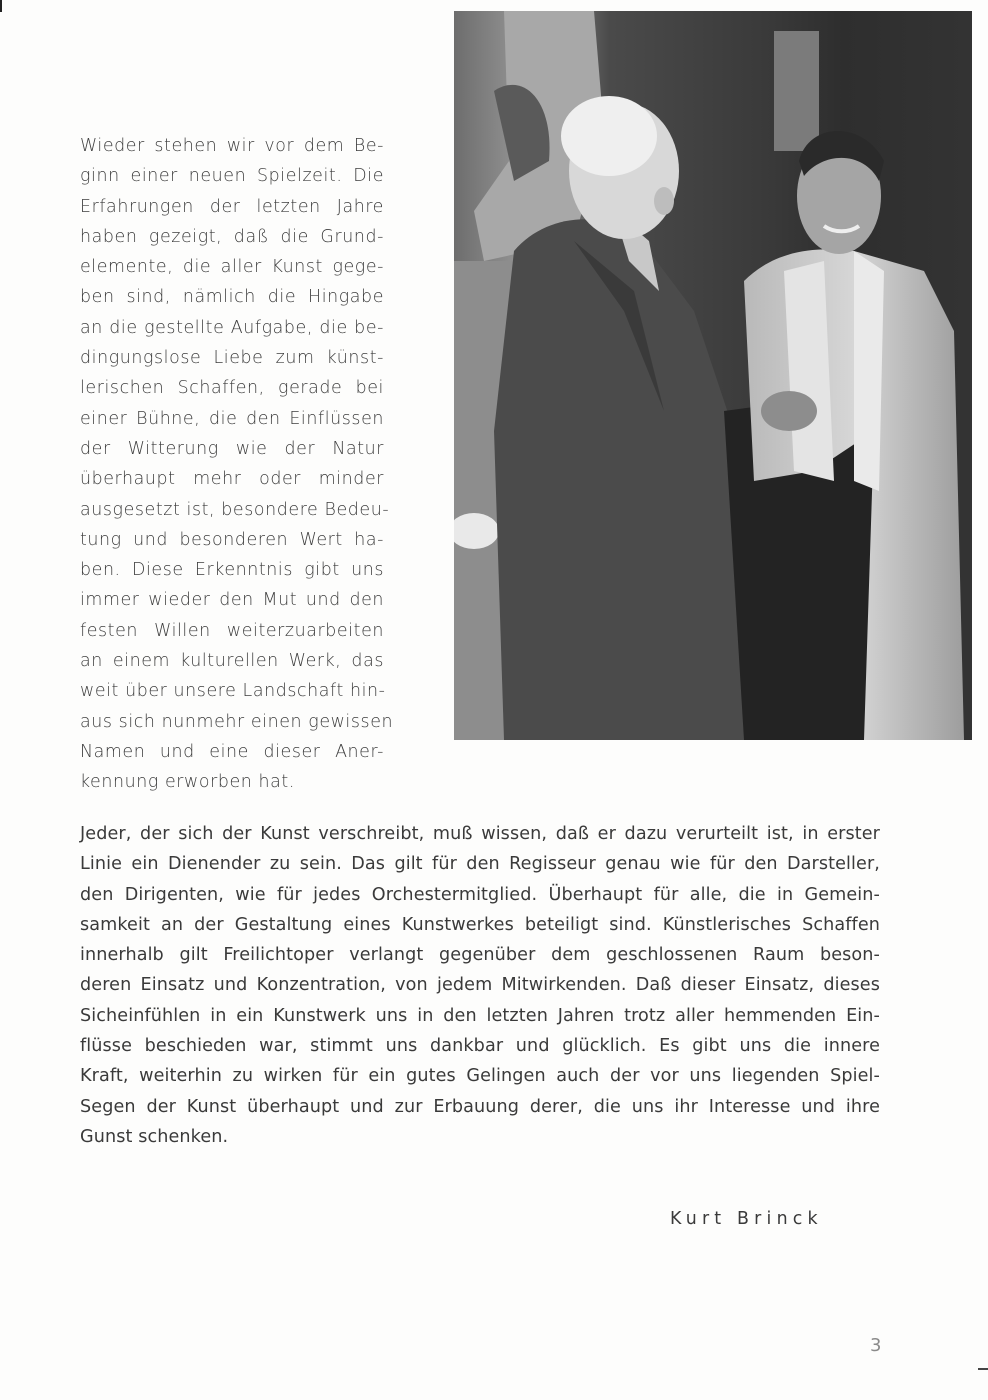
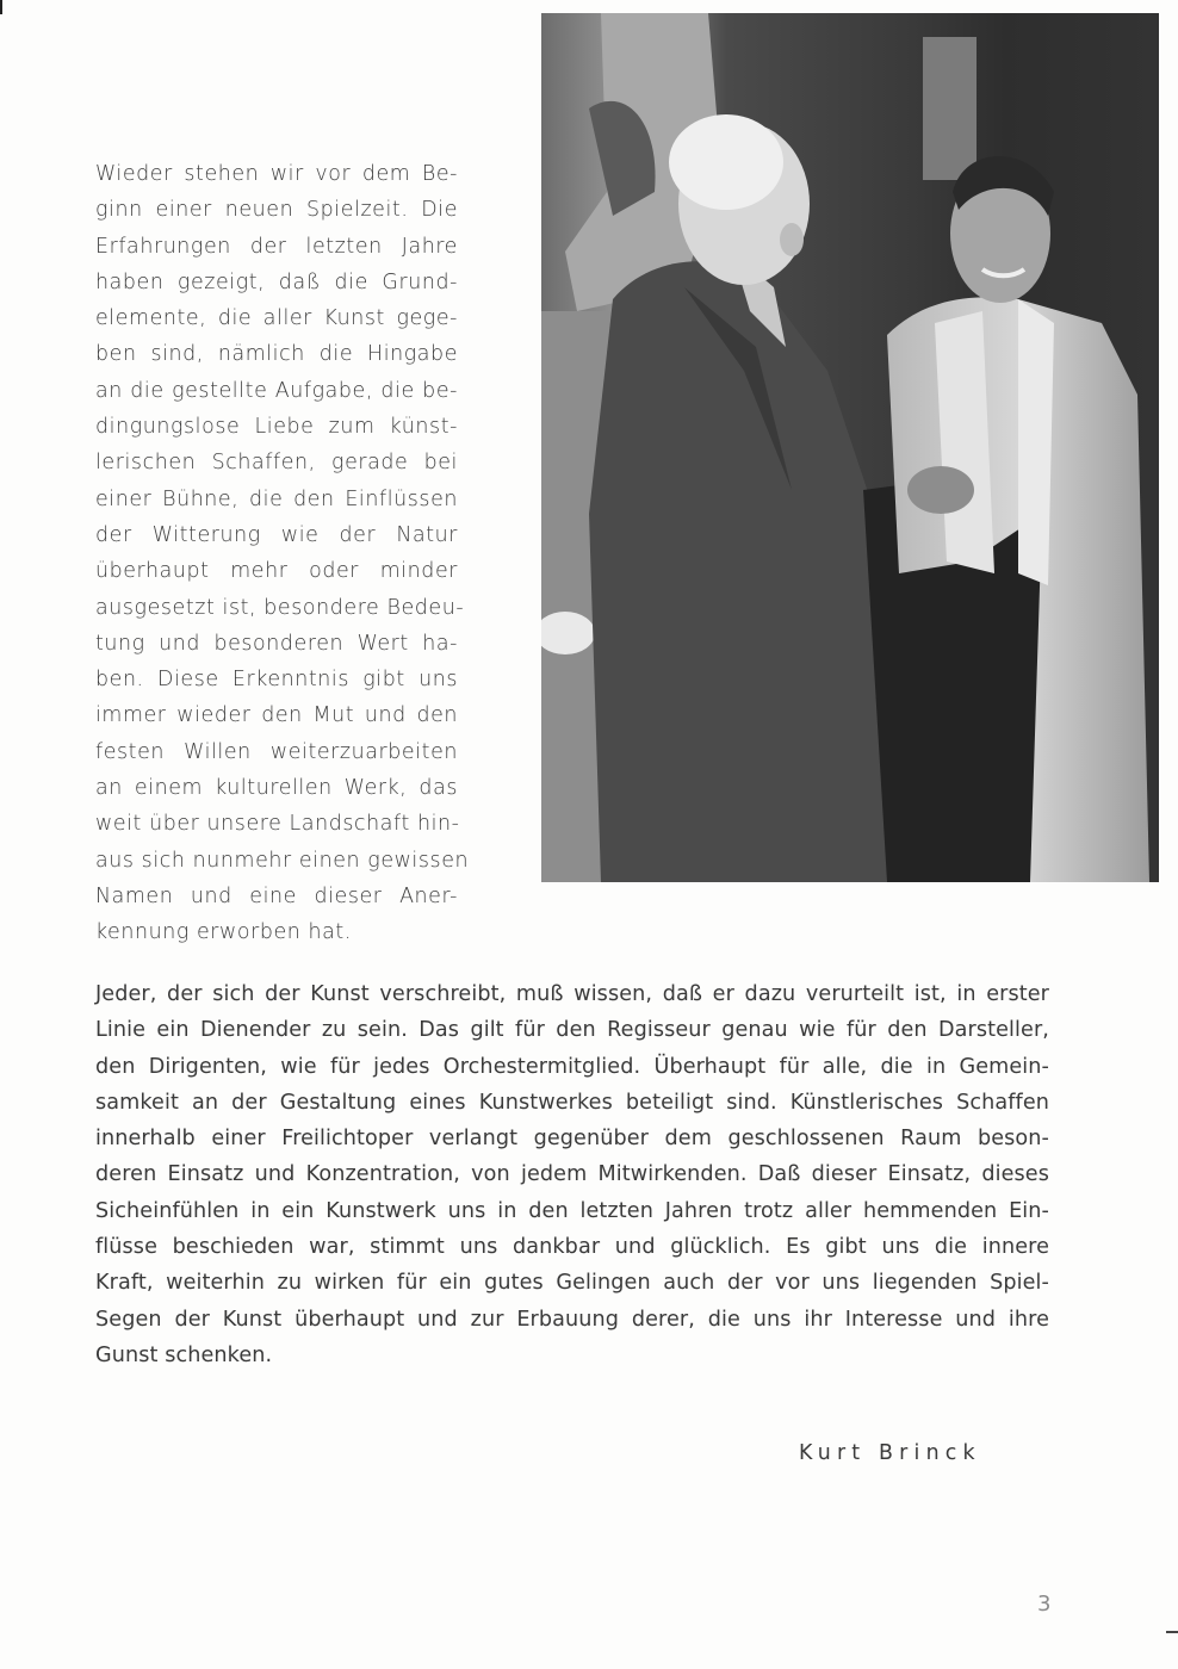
  Wieder stehen wir vor dem Be-
  ginn einer neuen Spielzeit. Die
  Erfahrungen der letzten Jahre
  haben gezeigt, daß die Grund-
  elemente, die aller Kunst gege-
  ben sind, nämlich die Hingabe
  an die gestellte Aufgabe, die be-
  dingungslose Liebe zum künst-
  lerischen Schaffen, gerade bei
  einer Bühne, die den Einflüssen
  der Witterung wie der Natur
  überhaupt mehr oder minder
  ausgesetzt ist, besondere Bedeu-
  tung und besonderen Wert ha-
  ben. Diese Erkenntnis gibt uns
  immer wieder den Mut und den
  festen Willen weiterzuarbeiten
  an einem kulturellen Werk, das
  weit über unsere Landschaft hin-
  aus sich nunmehr einen gewissen
  Namen und eine dieser Aner-
  kennung erworben hat.
  Jeder, der sich der Kunst verschreibt, muß wissen, daß er dazu verurteilt ist, in erster
  Linie ein Dienender zu sein. Das gilt für den Regisseur genau wie für den Darsteller,
  den Dirigenten, wie für jedes Orchestermitglied. Überhaupt für alle, die in Gemein-
  samkeit an der Gestaltung eines Kunstwerkes beteiligt sind. Künstlerisches Schaffen
- innerhalb gilt Freilichtoper verlangt gegenüber dem geschlossenen Raum beson-
+ innerhalb einer Freilichtoper verlangt gegenüber dem geschlossenen Raum beson-
  deren Einsatz und Konzentration, von jedem Mitwirkenden. Daß dieser Einsatz, dieses
  Sicheinfühlen in ein Kunstwerk uns in den letzten Jahren trotz aller hemmenden Ein-
  flüsse beschieden war, stimmt uns dankbar und glücklich. Es gibt uns die innere
  Kraft, weiterhin zu wirken für ein gutes Gelingen auch der vor uns liegenden Spiel-
  Segen der Kunst überhaupt und zur Erbauung derer, die uns ihr Interesse und ihre
  Gunst schenken.
  Kurt Brinck
  3
